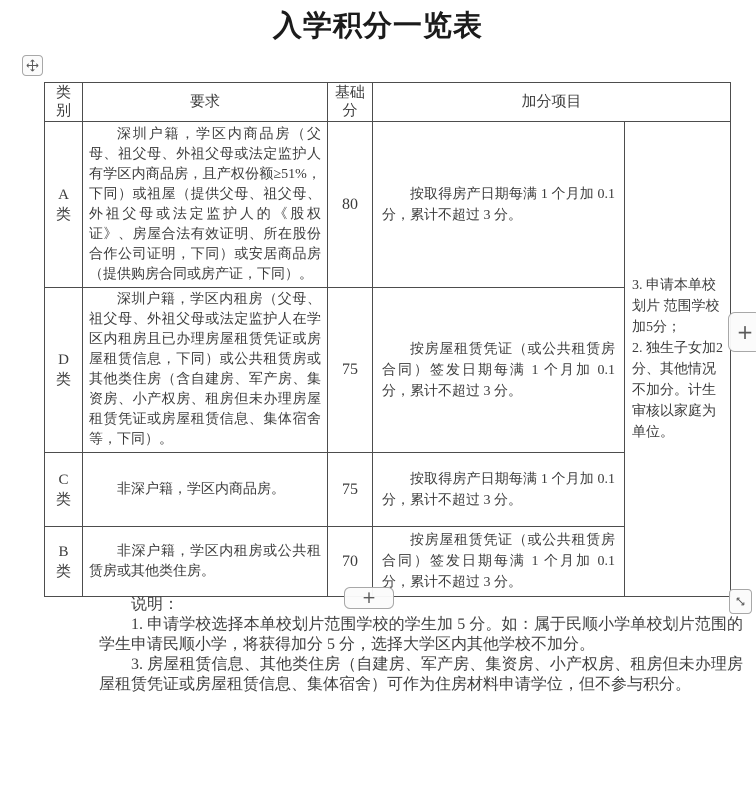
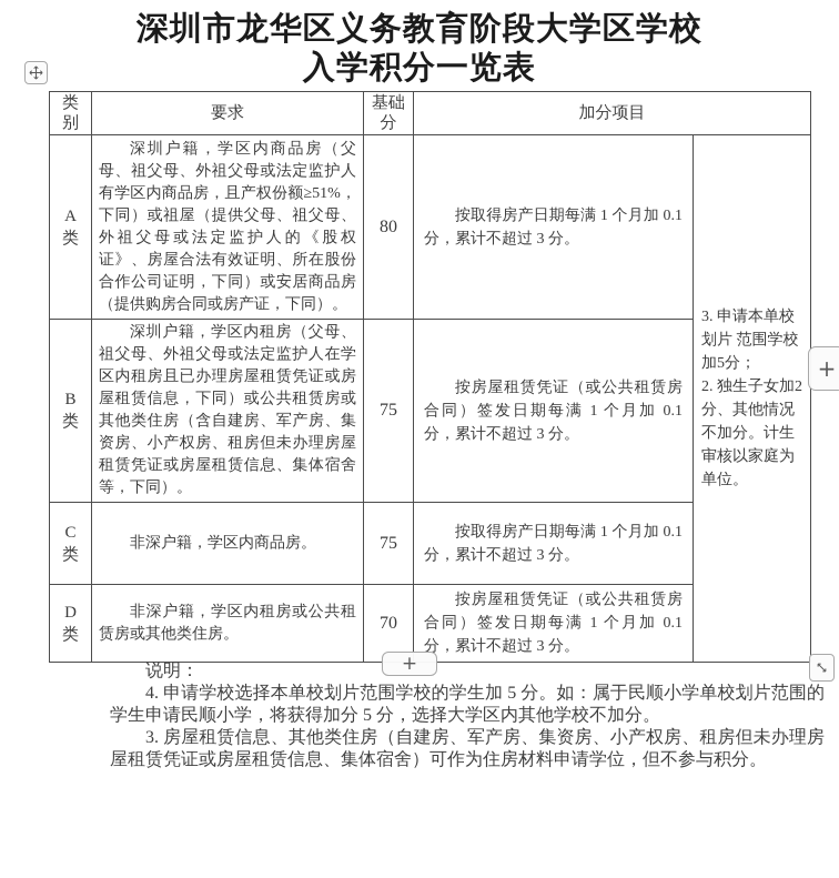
+ 深圳市龙华区义务教育阶段大学区学校
  入学积分一览表
  类别	要求	基础分	加分项目
  A类	深圳户籍，学区内商品房（父母、祖父母、外祖父母或法定监护人有学区内商品房，且产权份额≥51%，下同）或祖屋（提供父母、祖父母、外祖父母或法定监护人的《股权证》、房屋合法有效证明、所在股份合作公司证明，下同）或安居商品房（提供购房合同或房产证，下同）。	80	按取得房产日期每满 1 个月加 0.1 分，累计不超过 3 分。	3. 申请本单校划片 范围学校加5分； 2. 独生子女加2分、其他情况不加分。计生审核以家庭为单位。
- D类	深圳户籍，学区内租房（父母、祖父母、外祖父母或法定监护人在学区内租房且已办理房屋租赁凭证或房屋租赁信息，下同）或公共租赁房或其他类住房（含自建房、军产房、集资房、小产权房、租房但未办理房屋租赁凭证或房屋租赁信息、集体宿舍等，下同）。	75	按房屋租赁凭证（或公共租赁房合同）签发日期每满 1 个月加 0.1 分，累计不超过 3 分。
+ B类	深圳户籍，学区内租房（父母、祖父母、外祖父母或法定监护人在学区内租房且已办理房屋租赁凭证或房屋租赁信息，下同）或公共租赁房或其他类住房（含自建房、军产房、集资房、小产权房、租房但未办理房屋租赁凭证或房屋租赁信息、集体宿舍等，下同）。	75	按房屋租赁凭证（或公共租赁房合同）签发日期每满 1 个月加 0.1 分，累计不超过 3 分。
  C类	非深户籍，学区内商品房。	75	按取得房产日期每满 1 个月加 0.1 分，累计不超过 3 分。
- B类	非深户籍，学区内租房或公共租赁房或其他类住房。	70	按房屋租赁凭证（或公共租赁房合同）签发日期每满 1 个月加 0.1 分，累计不超过 3 分。
+ D类	非深户籍，学区内租房或公共租赁房或其他类住房。	70	按房屋租赁凭证（或公共租赁房合同）签发日期每满 1 个月加 0.1 分，累计不超过 3 分。
  +
  +
  说明：
- 1. 申请学校选择本单校划片范围学校的学生加 5 分。如：属于民顺小学单校划片范围的学生申请民顺小学，将获得加分 5 分，选择大学区内其他学校不加分。
+ 4. 申请学校选择本单校划片范围学校的学生加 5 分。如：属于民顺小学单校划片范围的学生申请民顺小学，将获得加分 5 分，选择大学区内其他学校不加分。
  3. 房屋租赁信息、其他类住房（自建房、军产房、集资房、小产权房、租房但未办理房屋租赁凭证或房屋租赁信息、集体宿舍）可作为住房材料申请学位，但不参与积分。
